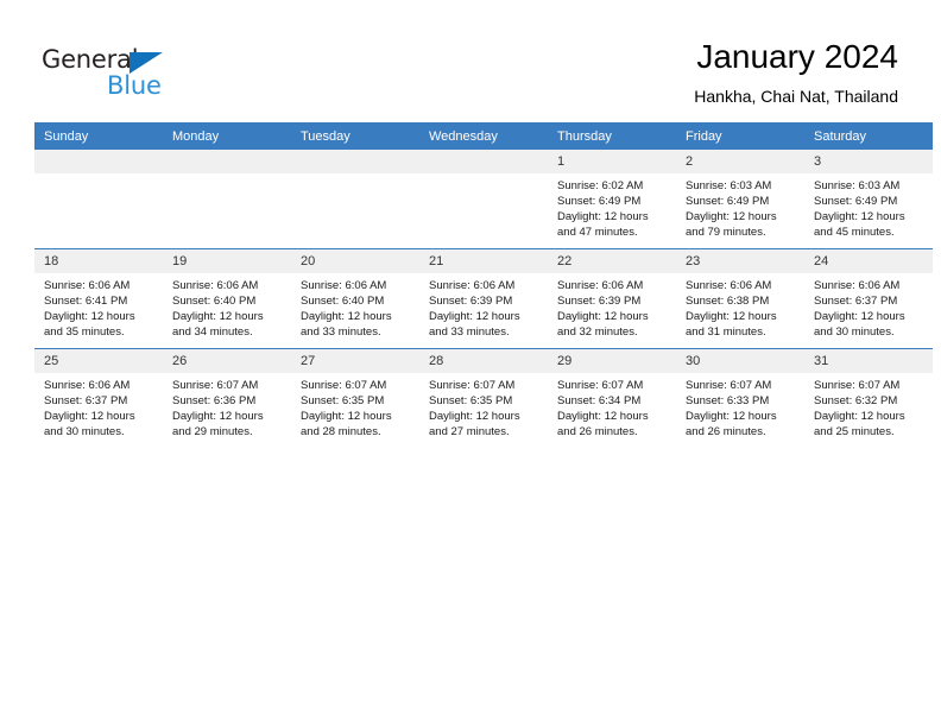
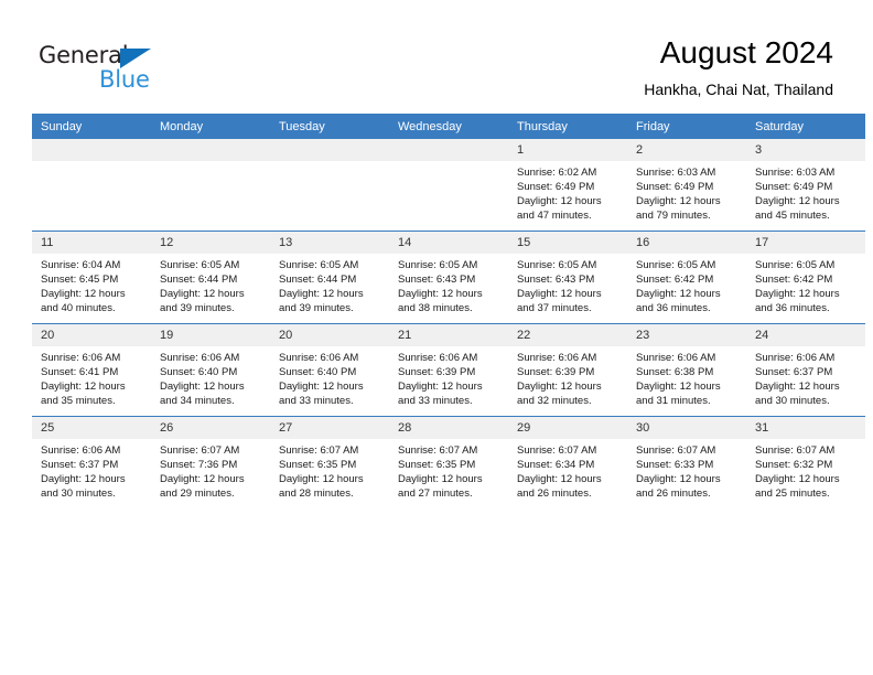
  General
  Blue
- January 2024
+ August 2024
  Hankha, Chai Nat, Thailand
  Sunday	Monday	Tuesday	Wednesday	Thursday	Friday	Saturday
  				1 Sunrise: 6:02 AM Sunset: 6:49 PM Daylight: 12 hours and 47 minutes.	2 Sunrise: 6:03 AM Sunset: 6:49 PM Daylight: 12 hours and 79 minutes.	3 Sunrise: 6:03 AM Sunset: 6:49 PM Daylight: 12 hours and 45 minutes.
+ 11 Sunrise: 6:04 AM Sunset: 6:45 PM Daylight: 12 hours and 40 minutes.	12 Sunrise: 6:05 AM Sunset: 6:44 PM Daylight: 12 hours and 39 minutes.	13 Sunrise: 6:05 AM Sunset: 6:44 PM Daylight: 12 hours and 39 minutes.	14 Sunrise: 6:05 AM Sunset: 6:43 PM Daylight: 12 hours and 38 minutes.	15 Sunrise: 6:05 AM Sunset: 6:43 PM Daylight: 12 hours and 37 minutes.	16 Sunrise: 6:05 AM Sunset: 6:42 PM Daylight: 12 hours and 36 minutes.	17 Sunrise: 6:05 AM Sunset: 6:42 PM Daylight: 12 hours and 36 minutes.
- 18 Sunrise: 6:06 AM Sunset: 6:41 PM Daylight: 12 hours and 35 minutes.	19 Sunrise: 6:06 AM Sunset: 6:40 PM Daylight: 12 hours and 34 minutes.	20 Sunrise: 6:06 AM Sunset: 6:40 PM Daylight: 12 hours and 33 minutes.	21 Sunrise: 6:06 AM Sunset: 6:39 PM Daylight: 12 hours and 33 minutes.	22 Sunrise: 6:06 AM Sunset: 6:39 PM Daylight: 12 hours and 32 minutes.	23 Sunrise: 6:06 AM Sunset: 6:38 PM Daylight: 12 hours and 31 minutes.	24 Sunrise: 6:06 AM Sunset: 6:37 PM Daylight: 12 hours and 30 minutes.
+ 20 Sunrise: 6:06 AM Sunset: 6:41 PM Daylight: 12 hours and 35 minutes.	19 Sunrise: 6:06 AM Sunset: 6:40 PM Daylight: 12 hours and 34 minutes.	20 Sunrise: 6:06 AM Sunset: 6:40 PM Daylight: 12 hours and 33 minutes.	21 Sunrise: 6:06 AM Sunset: 6:39 PM Daylight: 12 hours and 33 minutes.	22 Sunrise: 6:06 AM Sunset: 6:39 PM Daylight: 12 hours and 32 minutes.	23 Sunrise: 6:06 AM Sunset: 6:38 PM Daylight: 12 hours and 31 minutes.	24 Sunrise: 6:06 AM Sunset: 6:37 PM Daylight: 12 hours and 30 minutes.
- 25 Sunrise: 6:06 AM Sunset: 6:37 PM Daylight: 12 hours and 30 minutes.	26 Sunrise: 6:07 AM Sunset: 6:36 PM Daylight: 12 hours and 29 minutes.	27 Sunrise: 6:07 AM Sunset: 6:35 PM Daylight: 12 hours and 28 minutes.	28 Sunrise: 6:07 AM Sunset: 6:35 PM Daylight: 12 hours and 27 minutes.	29 Sunrise: 6:07 AM Sunset: 6:34 PM Daylight: 12 hours and 26 minutes.	30 Sunrise: 6:07 AM Sunset: 6:33 PM Daylight: 12 hours and 26 minutes.	31 Sunrise: 6:07 AM Sunset: 6:32 PM Daylight: 12 hours and 25 minutes.
+ 25 Sunrise: 6:06 AM Sunset: 6:37 PM Daylight: 12 hours and 30 minutes.	26 Sunrise: 6:07 AM Sunset: 7:36 PM Daylight: 12 hours and 29 minutes.	27 Sunrise: 6:07 AM Sunset: 6:35 PM Daylight: 12 hours and 28 minutes.	28 Sunrise: 6:07 AM Sunset: 6:35 PM Daylight: 12 hours and 27 minutes.	29 Sunrise: 6:07 AM Sunset: 6:34 PM Daylight: 12 hours and 26 minutes.	30 Sunrise: 6:07 AM Sunset: 6:33 PM Daylight: 12 hours and 26 minutes.	31 Sunrise: 6:07 AM Sunset: 6:32 PM Daylight: 12 hours and 25 minutes.
